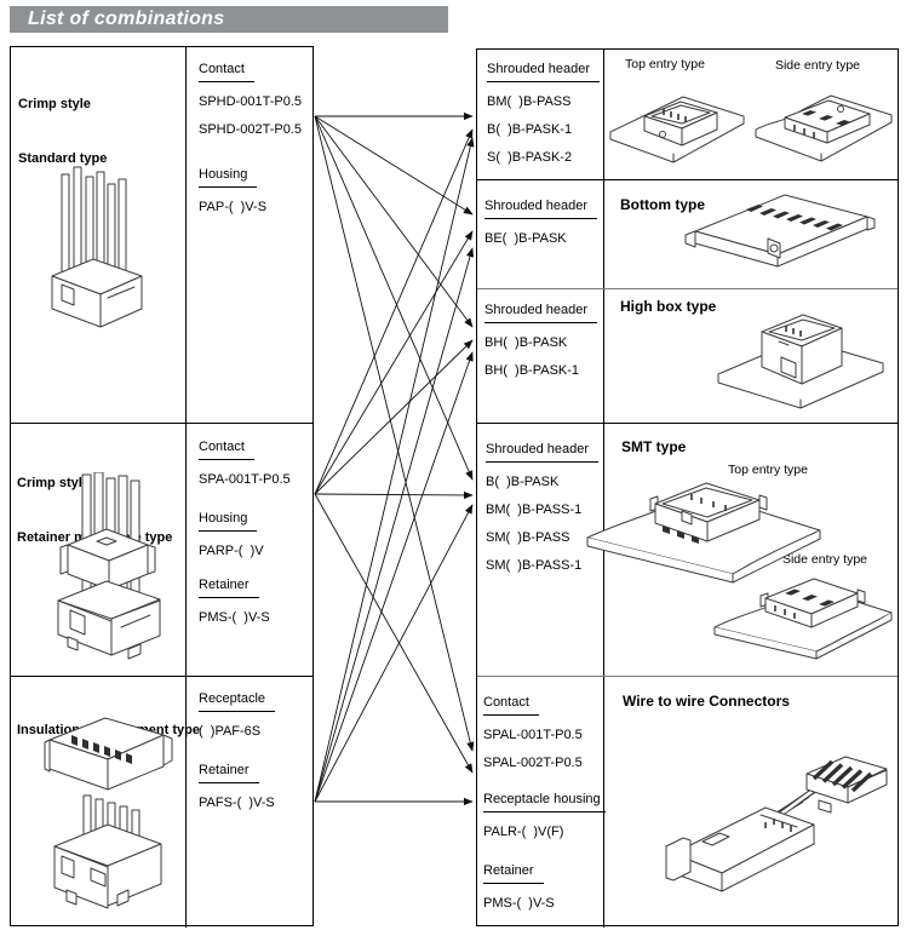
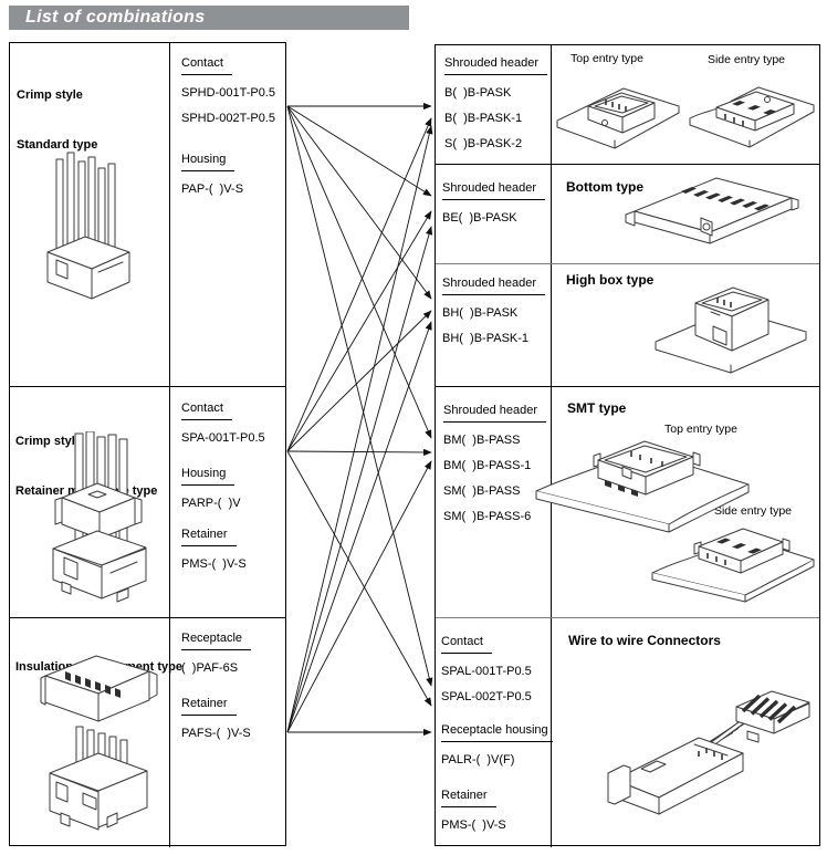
  List of combinations
  Crimp style
  Standard type
  Contact
  SPHD-001T-P0.5
  SPHD-002T-P0.5
  Housing
  PAP-( )V-S
  Crimp styl
  Contact
  SPA-001T-P0.5
  Housing
  PARP-( )V
  Retainer
  PMS-( )V-S
  Receptacle
  ( )PAF-6S
  Retainer
  PAFS-( )V-S
  Shrouded header
- BM( )B-PASS
+ B( )B-PASK
  B( )B-PASK-1
  S( )B-PASK-2
  Top entry type
  Side entry type
  Shrouded header
  BE( )B-PASK
  Bottom type
  Shrouded header
  BH( )B-PASK
  BH( )B-PASK-1
  High box type
  Shrouded header
- B( )B-PASK
+ BM( )B-PASS
  BM( )B-PASS-1
  SM( )B-PASS
- SM( )B-PASS-1
+ SM( )B-PASS-6
  SMT type
  Top entry type
  Side entry type
  Contact
  SPAL-001T-P0.5
  SPAL-002T-P0.5
  Receptacle housing
  PALR-( )V(F)
  Retainer
  PMS-( )V-S
  Wire to wire Connectors
